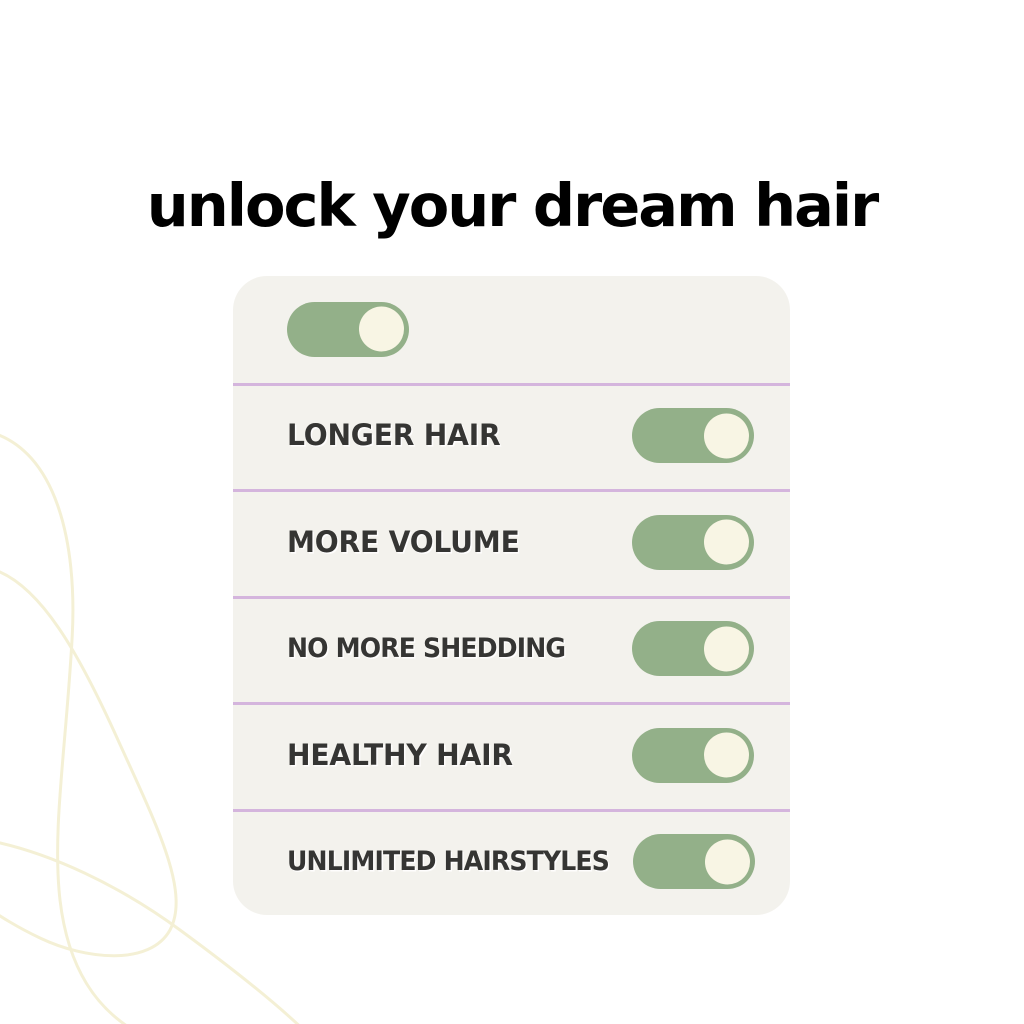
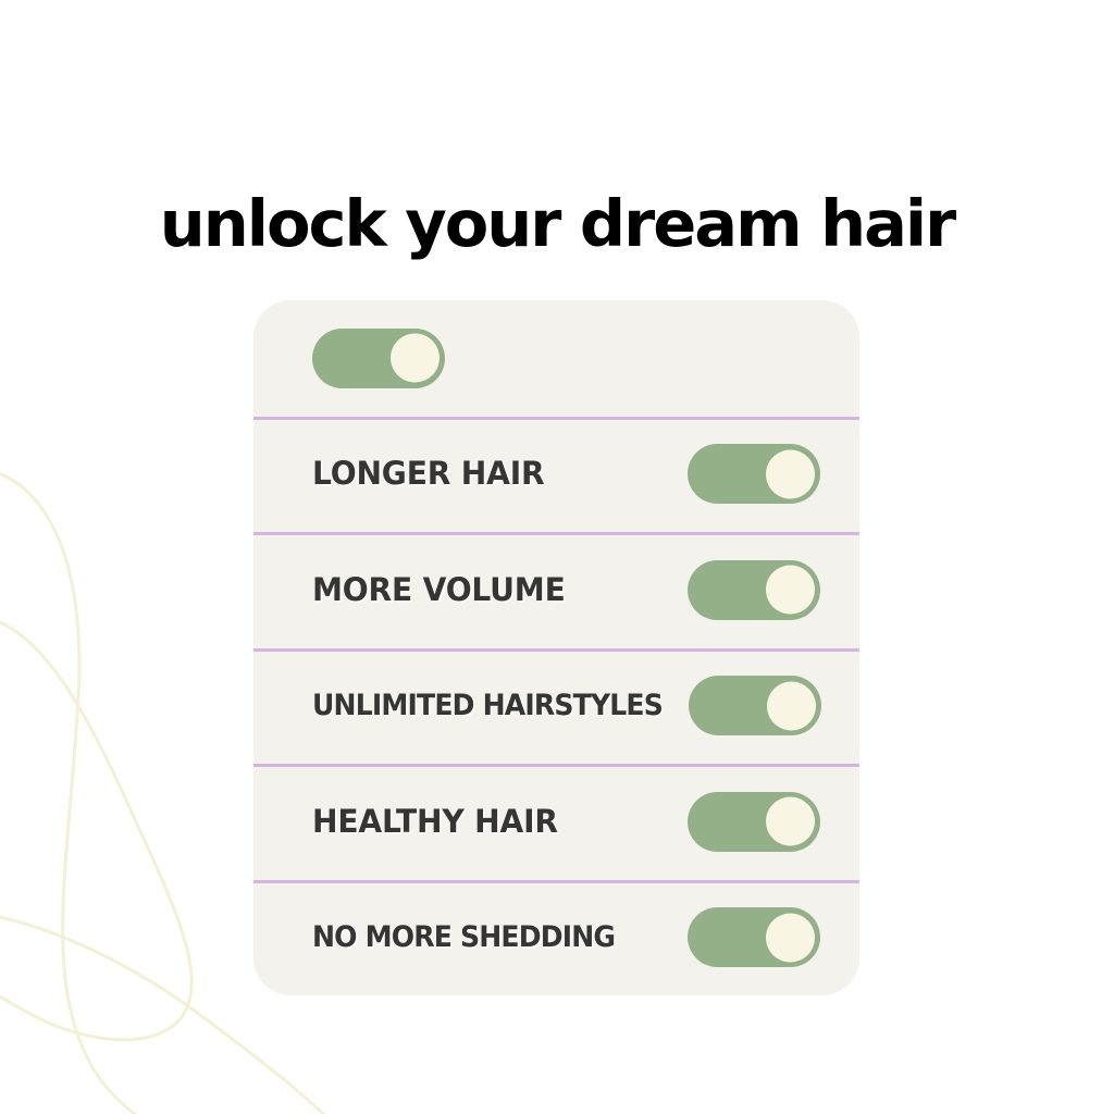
  unlock your dream hair
  LONGER HAIR
  MORE VOLUME
- NO MORE SHEDDING
+ UNLIMITED HAIRSTYLES
  HEALTHY HAIR
- UNLIMITED HAIRSTYLES
+ NO MORE SHEDDING
